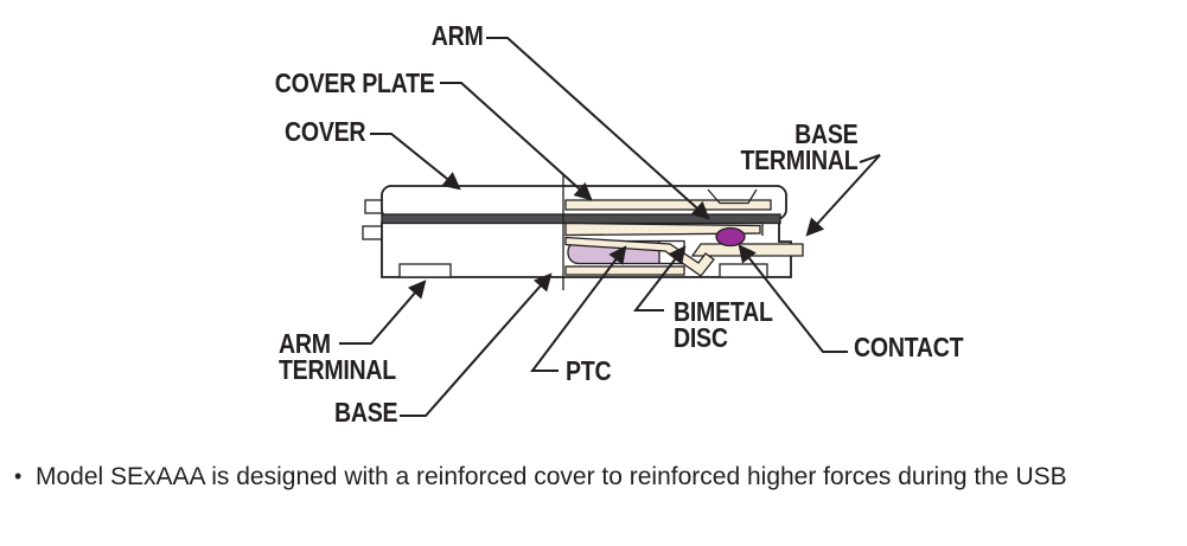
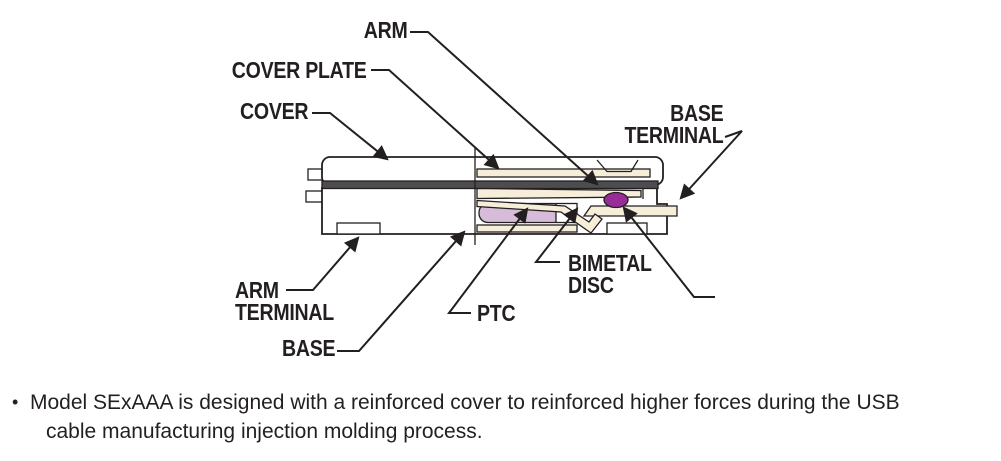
  ARM
  COVER PLATE
  COVER
  BASE
  TERMINAL
  ARM
  TERMINAL
  BASE
  PTC
  BIMETAL
  DISC
- CONTACT
  •
  Model SExAAA is designed with a reinforced cover to reinforced higher forces during the USB
+ cable manufacturing injection molding process.
